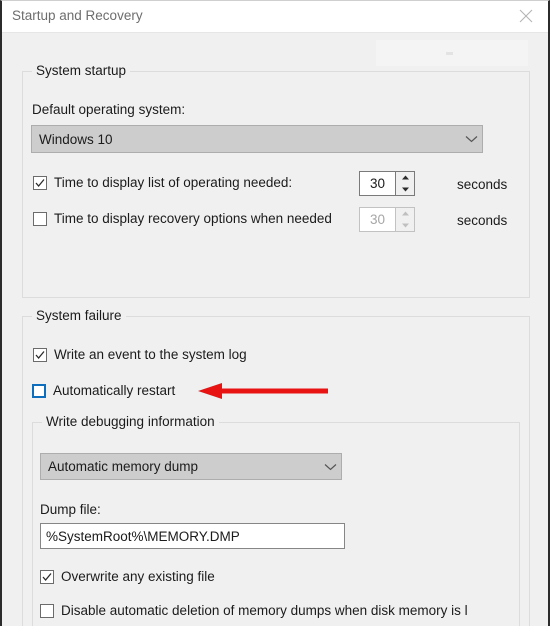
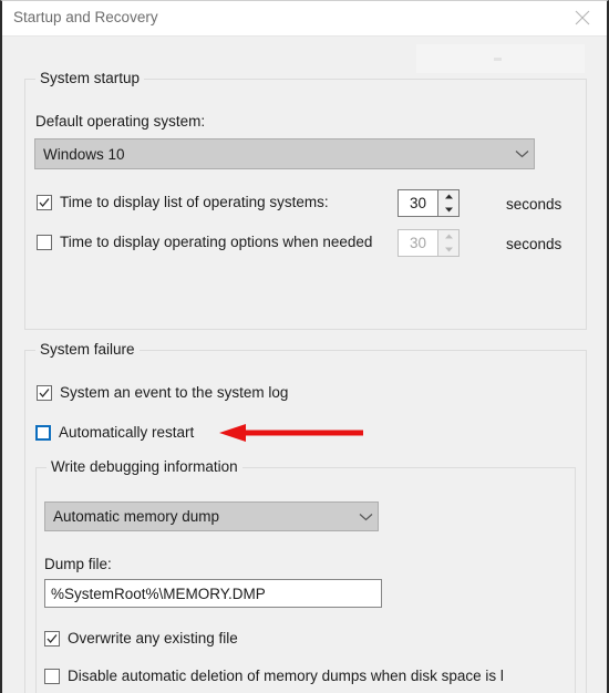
  Startup and Recovery
  System startup
  Default operating system:
  Windows 10
- Time to display list of operating needed:
+ Time to display list of operating systems:
  30
  seconds
- Time to display recovery options when needed
+ Time to display operating options when needed
  30
  seconds
  System failure
- Write an event to the system log
+ System an event to the system log
  Automatically restart
  Write debugging information
  Automatic memory dump
  Dump file:
  %SystemRoot%\MEMORY.DMP
  Overwrite any existing file
- Disable automatic deletion of memory dumps when disk memory is l
+ Disable automatic deletion of memory dumps when disk space is l
